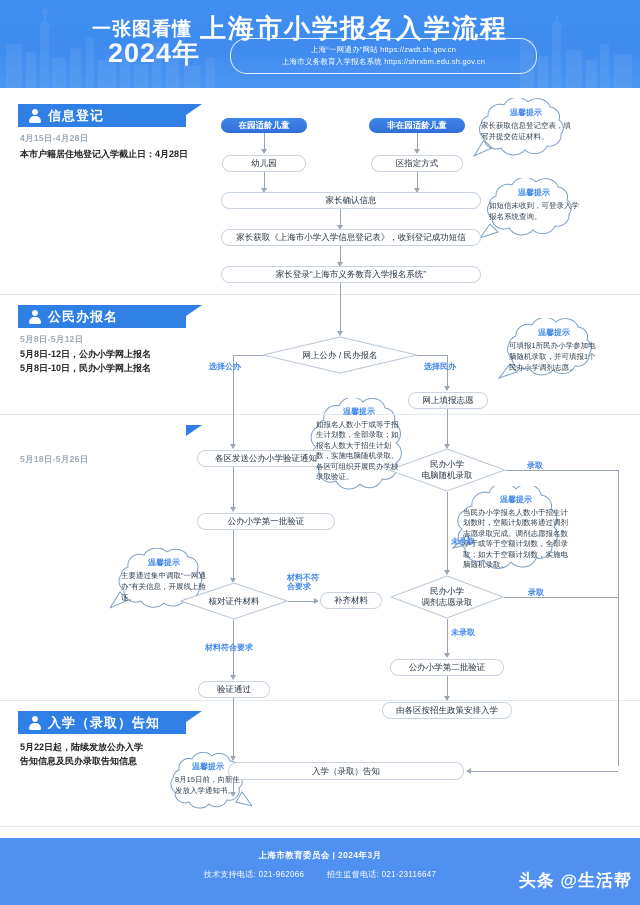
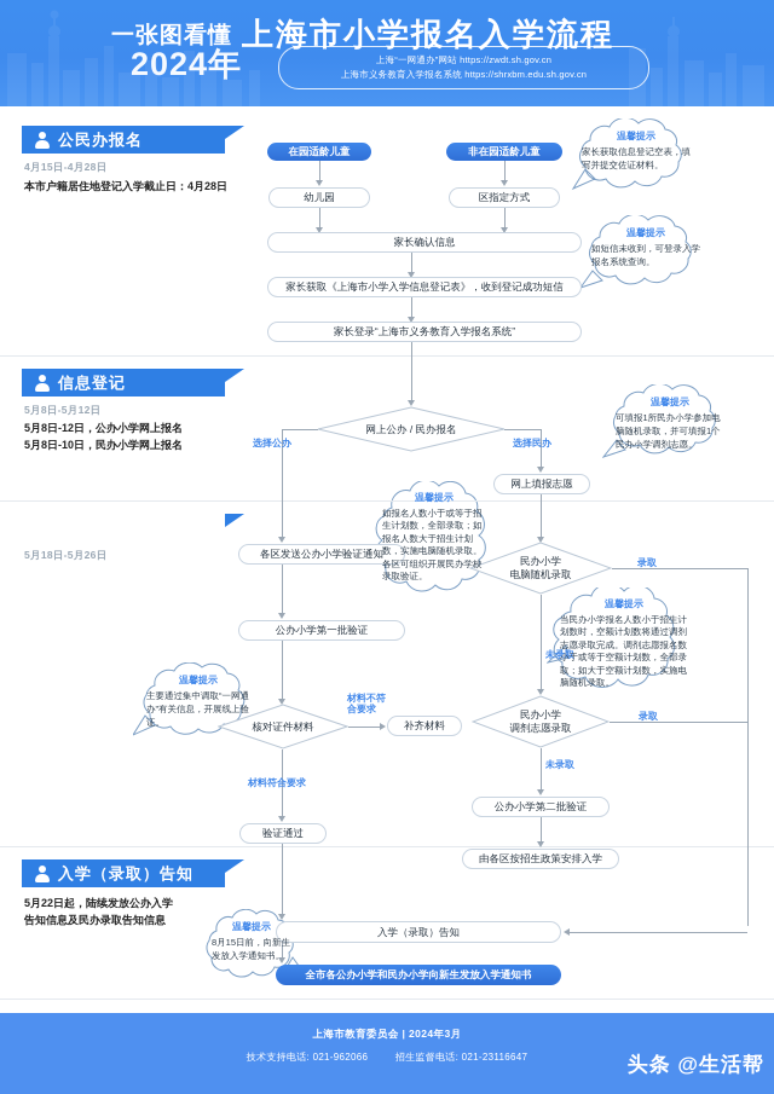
  一张图看懂
  上海市小学报名入学流程
  2024年
  上海“一网通办”网站 https://zwdt.sh.gov.cn
  上海市义务教育入学报名系统 https://shrxbm.edu.sh.gov.cn
- 信息登记
+ 公民办报名
  4月15日-4月28日
  本市户籍居住地登记入学截止日：4月28日
  在园适龄儿童
  非在园适龄儿童
  幼儿园
  区指定方式
  家长确认信息
  家长获取《上海市小学入学信息登记表》，收到登记成功短信
  家长登录“上海市义务教育入学报名系统”
  温馨提示
  家长获取信息登记空表，填写并提交佐证材料。
  温馨提示
  如短信未收到，可登录入学报名系统查询。
- 公民办报名
+ 信息登记
  5月8日-5月12日
  5月8日-12日，公办小学网上报名
  5月8日-10日，民办小学网上报名
  网上公办 / 民办报名
  选择公办
  选择民办
  网上填报志愿
  温馨提示
  可填报1所民办小学参加电脑随机录取，并可填报1个民办小学调剂志愿。
  5月18日-5月26日
  各区发送公办小学验证通知
  公办小学第一批验证
  核对证件材料
  补齐材料
  材料不符
  合要求
  材料符合要求
  验证通过
  民办小学
  电脑随机录取
  录取
  未录取
  民办小学
  调剂志愿录取
  录取
  未录取
  公办小学第二批验证
  由各区按招生政策安排入学
  温馨提示
  如报名人数小于或等于招生计划数，全部录取；如报名人数大于招生计划数，实施电脑随机录取。各区可组织开展民办学校录取验证。
  温馨提示
  当民办小学报名人数小于招生计划数时，空额计划数将通过调剂志愿录取完成。调剂志愿报名数小于或等于空额计划数，全部录取；如大于空额计划数，实施电脑随机录取。
  温馨提示
  主要通过集中调取“一网通办”有关信息，开展线上验证。
  入学（录取）告知
  5月22日起，陆续发放公办入学
  告知信息及民办录取告知信息
  入学（录取）告知
+ 全市各公办小学和民办小学向新生发放入学通知书
  温馨提示
  8月15日前，向新生发放入学通知书。
  上海市教育委员会 | 2024年3月
  技术支持电话: 021-962066 招生监督电话: 021-23116647
  头条 @生活帮
